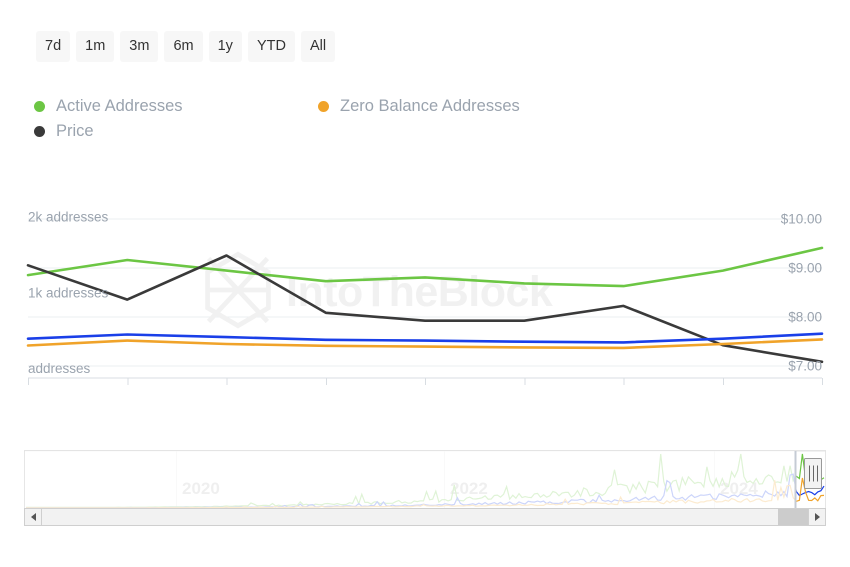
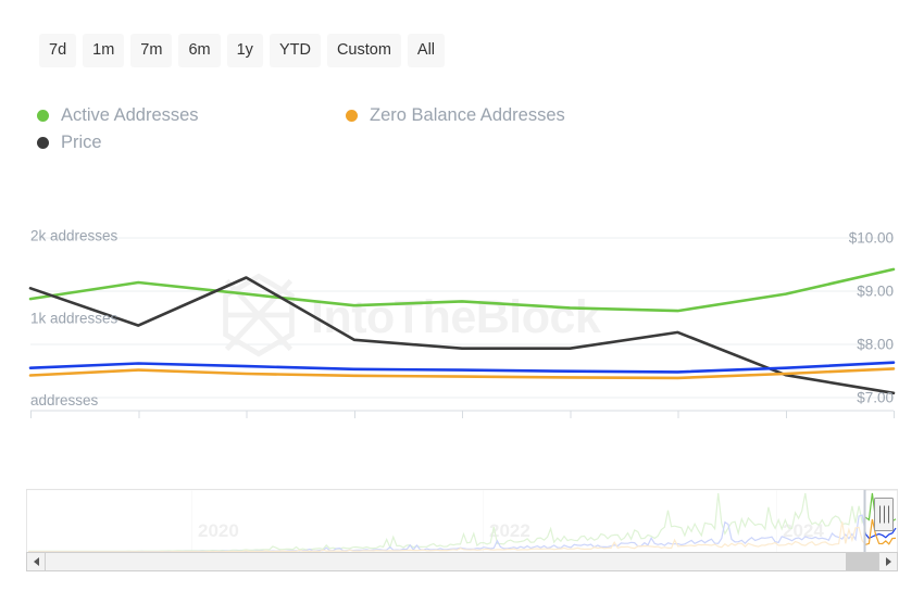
  7d
  1m
- 3m
+ 7m
  6m
  1y
  YTD
+ Custom
  All
  Active Addresses
  Zero Balance Addresses
  Price
  ntoTheBlock
  2k addresses
  1k addresses
  addresses
  $10.00
  $9.00
  $8.00
  $7.00
  022
  2024
